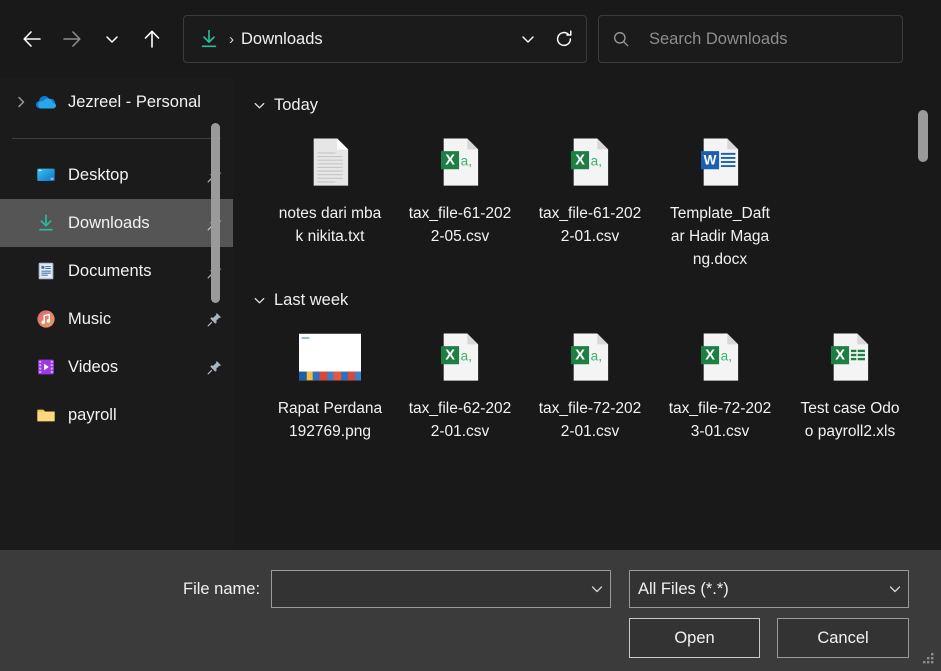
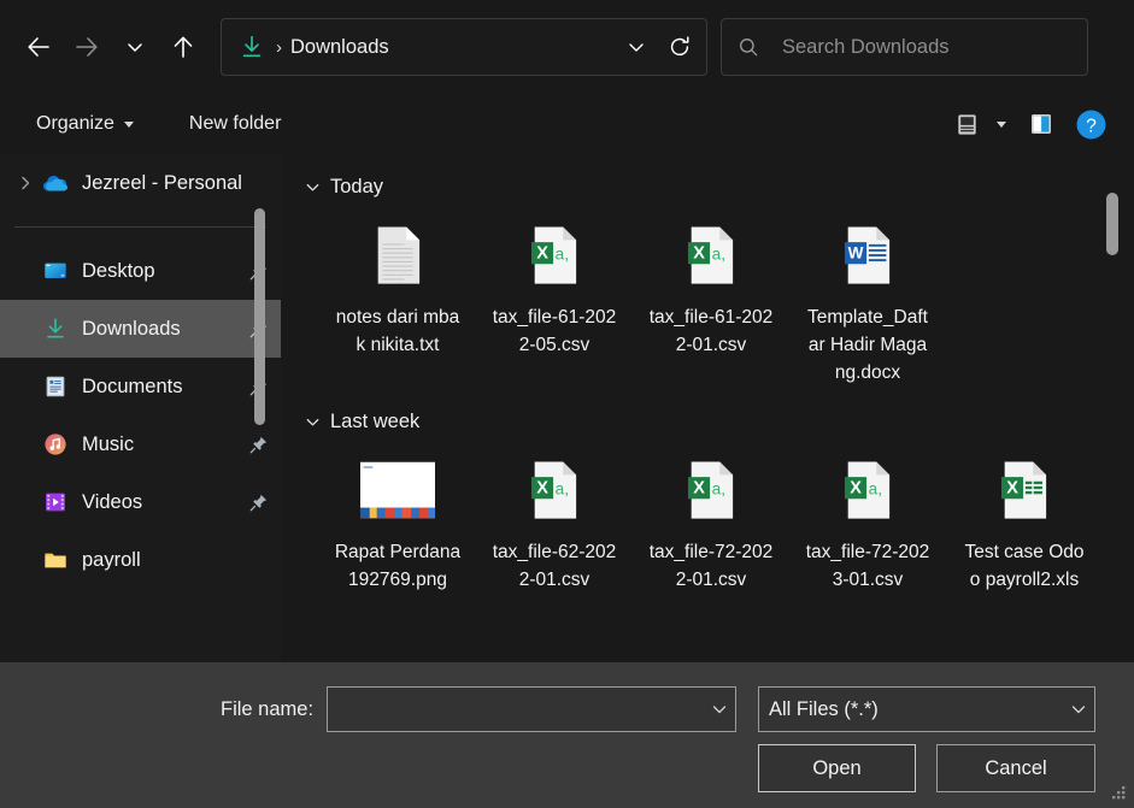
  ›
  Downloads
  Search Downloads
+ Organize
+ New folder
+ ?
  Jezreel - Personal
  Desktop
  Downloads
  Documents
  Music
  Videos
  payroll
  Today
  notes dari mbak nikita.txt
  X
  a,
  tax_file-61-2022-05.csv
  X
  a,
  tax_file-61-2022-01.csv
  W
  Template_Daftar Hadir Magang.docx
  Last week
  Rapat Perdana 192769.png
  X
  a,
  tax_file-62-2022-01.csv
  X
  a,
  tax_file-72-2022-01.csv
  X
  a,
  tax_file-72-2023-01.csv
  X
  Test case Odoo payroll2.xls
  File name:
  All Files (*.*)
  Open
  Cancel
